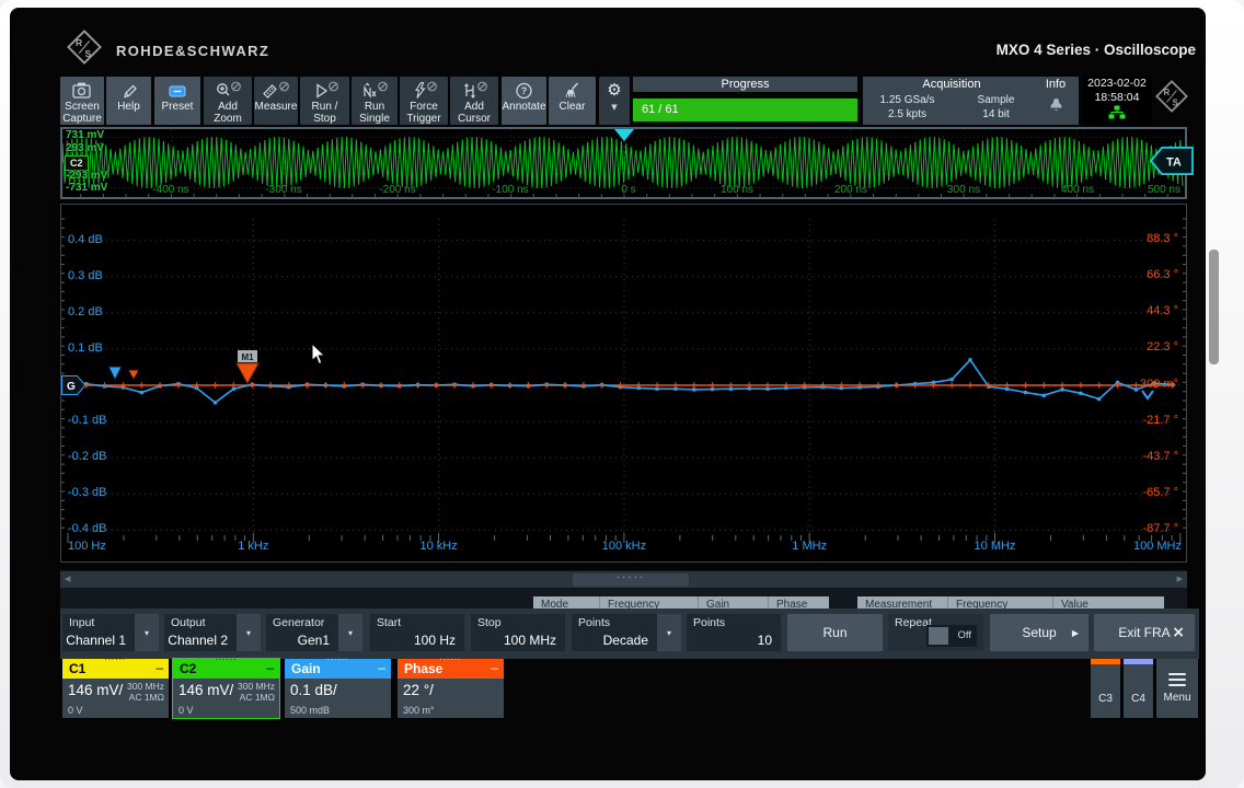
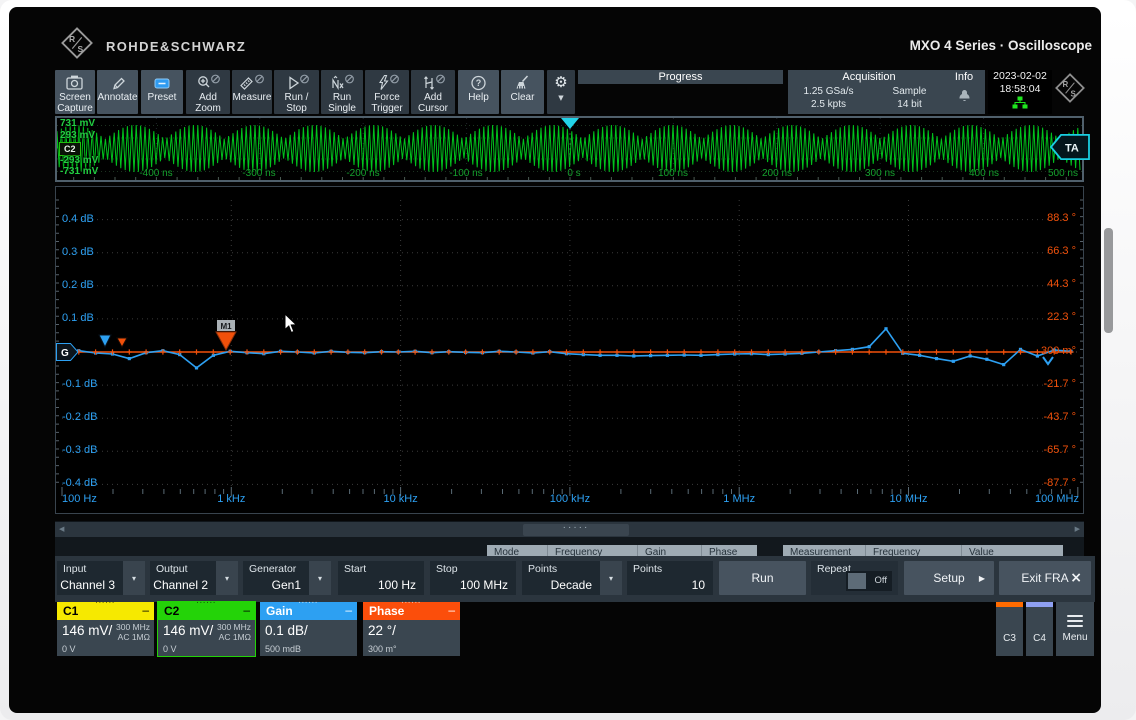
  R
  S
  ROHDE&SCHWARZ
  MXO 4 Series · Oscilloscope
  Screen Capture
- Help
+ Annotate
  Preset
  Add Zoom
  Measure
  Run / Stop
  Run Single
  Force Trigger
  Add Cursor
  ?
- Annotate
+ Help
  Clear
  ⚙
  ▼
  Progress
- 61 / 61
  Acquisition
  1.25 GSa/s
  Sample
  2.5 kpts
  14 bit
  Info
  2023-02-02
  18:58:04
  R
  S
  731 mV
  293 mV
  C2
  -293 mV
  -731 mV
  -400 ns
  -300 ns
  -200 ns
  -100 ns
  0 s
  100 ns
  200 ns
  300 ns
  400 ns
  500 ns
  TA
  M1
  0.4 dB
  0.3 dB
  0.2 dB
  0.1 dB
  -0.1 dB
  -0.2 dB
  -0.3 dB
  -0.4 dB
  88.3 °
  66.3 °
  44.3 °
  22.3 °
  -21.7 °
  -43.7 °
  -65.7 °
  -87.7 °
  300 m°
  100 Hz
  1 kHz
  10 kHz
  100 kHz
  1 MHz
  10 MHz
  100 MHz
  G
  ◀
  ·····
  ▶
  Mode
  Frequency
  Gain
  Phase
  Measurement
  Frequency
  Value
  Input
- Channel 1
+ Channel 3
  ▾
  Output
  Channel 2
  ▾
  Generator
  Gen1
  ▾
  Start
  100 Hz
  Stop
  100 MHz
  Points
  Decade
  ▾
  Points
  10
  Run
  Repeat
  Off
  Setup
  ▶
  Exit FRA
  ×
  C1
  –
  146 mV/
  300 MHz
  AC 1MΩ
  0 V
  C2
  –
  146 mV/
  300 MHz
  AC 1MΩ
  0 V
  Gain
  –
  0.1 dB/
  500 mdB
  Phase
  –
  22 °/
  300 m°
  C3
  C4
  Menu
